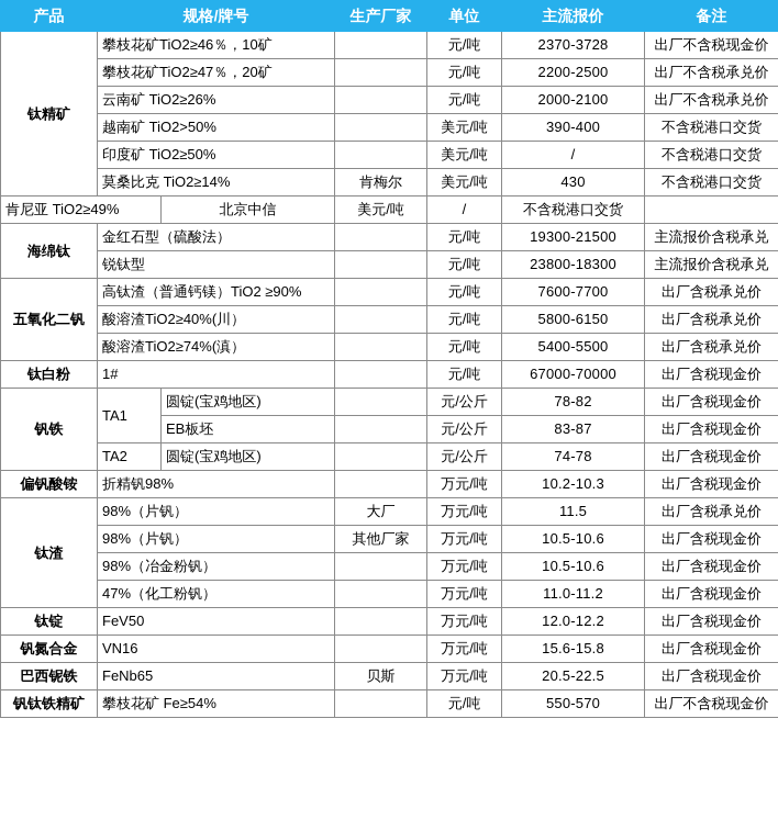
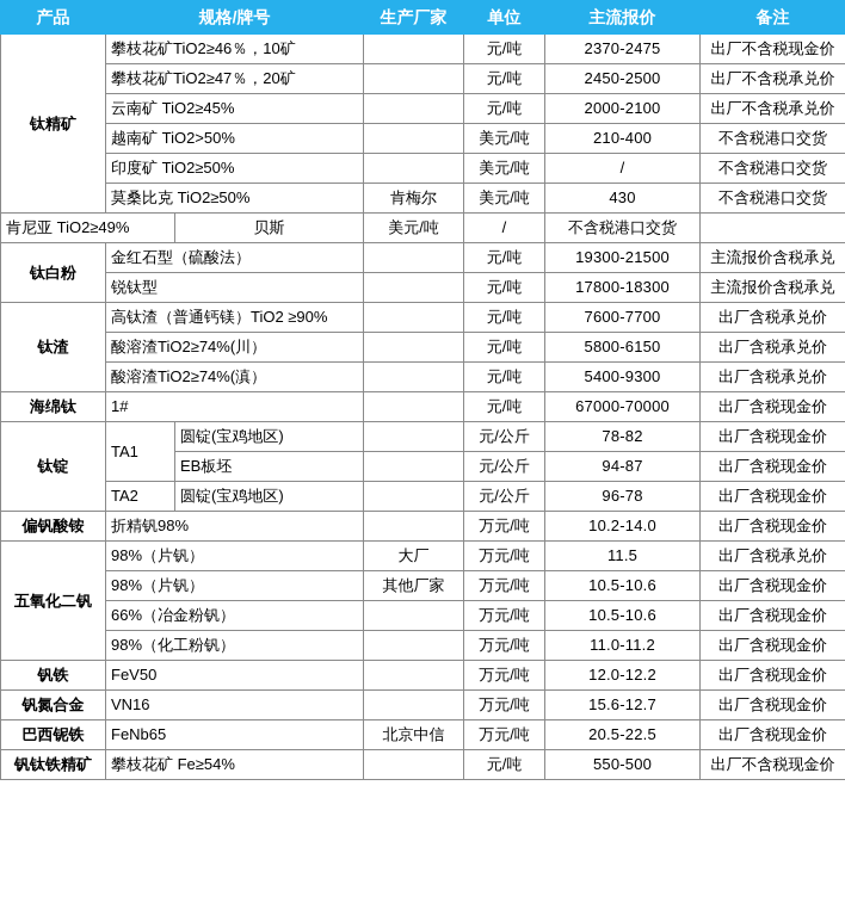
  产品	规格/牌号	生产厂家	单位	主流报价	备注
- 钛精矿	攀枝花矿TiO2≥46％，10矿		元/吨	2370-3728	出厂不含税现金价
+ 钛精矿	攀枝花矿TiO2≥46％，10矿		元/吨	2370-2475	出厂不含税现金价
- 攀枝花矿TiO2≥47％，20矿		元/吨	2200-2500	出厂不含税承兑价
+ 攀枝花矿TiO2≥47％，20矿		元/吨	2450-2500	出厂不含税承兑价
- 云南矿 TiO2≥26%		元/吨	2000-2100	出厂不含税承兑价
+ 云南矿 TiO2≥45%		元/吨	2000-2100	出厂不含税承兑价
- 越南矿 TiO2>50%		美元/吨	390-400	不含税港口交货
+ 越南矿 TiO2>50%		美元/吨	210-400	不含税港口交货
  印度矿 TiO2≥50%		美元/吨	/	不含税港口交货
- 莫桑比克 TiO2≥14%	肯梅尔	美元/吨	430	不含税港口交货
+ 莫桑比克 TiO2≥50%	肯梅尔	美元/吨	430	不含税港口交货
- 肯尼亚 TiO2≥49%	北京中信	美元/吨	/	不含税港口交货
+ 肯尼亚 TiO2≥49%	贝斯	美元/吨	/	不含税港口交货
- 海绵钛	金红石型（硫酸法）		元/吨	19300-21500	主流报价含税承兑
+ 钛白粉	金红石型（硫酸法）		元/吨	19300-21500	主流报价含税承兑
- 锐钛型		元/吨	23800-18300	主流报价含税承兑
+ 锐钛型		元/吨	17800-18300	主流报价含税承兑
- 五氧化二钒	高钛渣（普通钙镁）TiO2 ≥90%		元/吨	7600-7700	出厂含税承兑价
+ 钛渣	高钛渣（普通钙镁）TiO2 ≥90%		元/吨	7600-7700	出厂含税承兑价
- 酸溶渣TiO2≥40%(川）		元/吨	5800-6150	出厂含税承兑价
+ 酸溶渣TiO2≥74%(川）		元/吨	5800-6150	出厂含税承兑价
- 酸溶渣TiO2≥74%(滇）		元/吨	5400-5500	出厂含税承兑价
+ 酸溶渣TiO2≥74%(滇）		元/吨	5400-9300	出厂含税承兑价
- 钛白粉	1#		元/吨	67000-70000	出厂含税现金价
+ 海绵钛	1#		元/吨	67000-70000	出厂含税现金价
- 钒铁	TA1	圆锭(宝鸡地区)		元/公斤	78-82	出厂含税现金价
+ 钛锭	TA1	圆锭(宝鸡地区)		元/公斤	78-82	出厂含税现金价
- EB板坯		元/公斤	83-87	出厂含税现金价
+ EB板坯		元/公斤	94-87	出厂含税现金价
- TA2	圆锭(宝鸡地区)		元/公斤	74-78	出厂含税现金价
+ TA2	圆锭(宝鸡地区)		元/公斤	96-78	出厂含税现金价
- 偏钒酸铵	折精钒98%		万元/吨	10.2-10.3	出厂含税现金价
+ 偏钒酸铵	折精钒98%		万元/吨	10.2-14.0	出厂含税现金价
- 钛渣	98%（片钒）	大厂	万元/吨	11.5	出厂含税承兑价
+ 五氧化二钒	98%（片钒）	大厂	万元/吨	11.5	出厂含税承兑价
  98%（片钒）	其他厂家	万元/吨	10.5-10.6	出厂含税现金价
- 98%（冶金粉钒）		万元/吨	10.5-10.6	出厂含税现金价
+ 66%（冶金粉钒）		万元/吨	10.5-10.6	出厂含税现金价
- 47%（化工粉钒）		万元/吨	11.0-11.2	出厂含税现金价
+ 98%（化工粉钒）		万元/吨	11.0-11.2	出厂含税现金价
- 钛锭	FeV50		万元/吨	12.0-12.2	出厂含税现金价
+ 钒铁	FeV50		万元/吨	12.0-12.2	出厂含税现金价
- 钒氮合金	VN16		万元/吨	15.6-15.8	出厂含税现金价
+ 钒氮合金	VN16		万元/吨	15.6-12.7	出厂含税现金价
- 巴西铌铁	FeNb65	贝斯	万元/吨	20.5-22.5	出厂含税现金价
+ 巴西铌铁	FeNb65	北京中信	万元/吨	20.5-22.5	出厂含税现金价
- 钒钛铁精矿	攀枝花矿 Fe≥54%		元/吨	550-570	出厂不含税现金价
+ 钒钛铁精矿	攀枝花矿 Fe≥54%		元/吨	550-500	出厂不含税现金价
